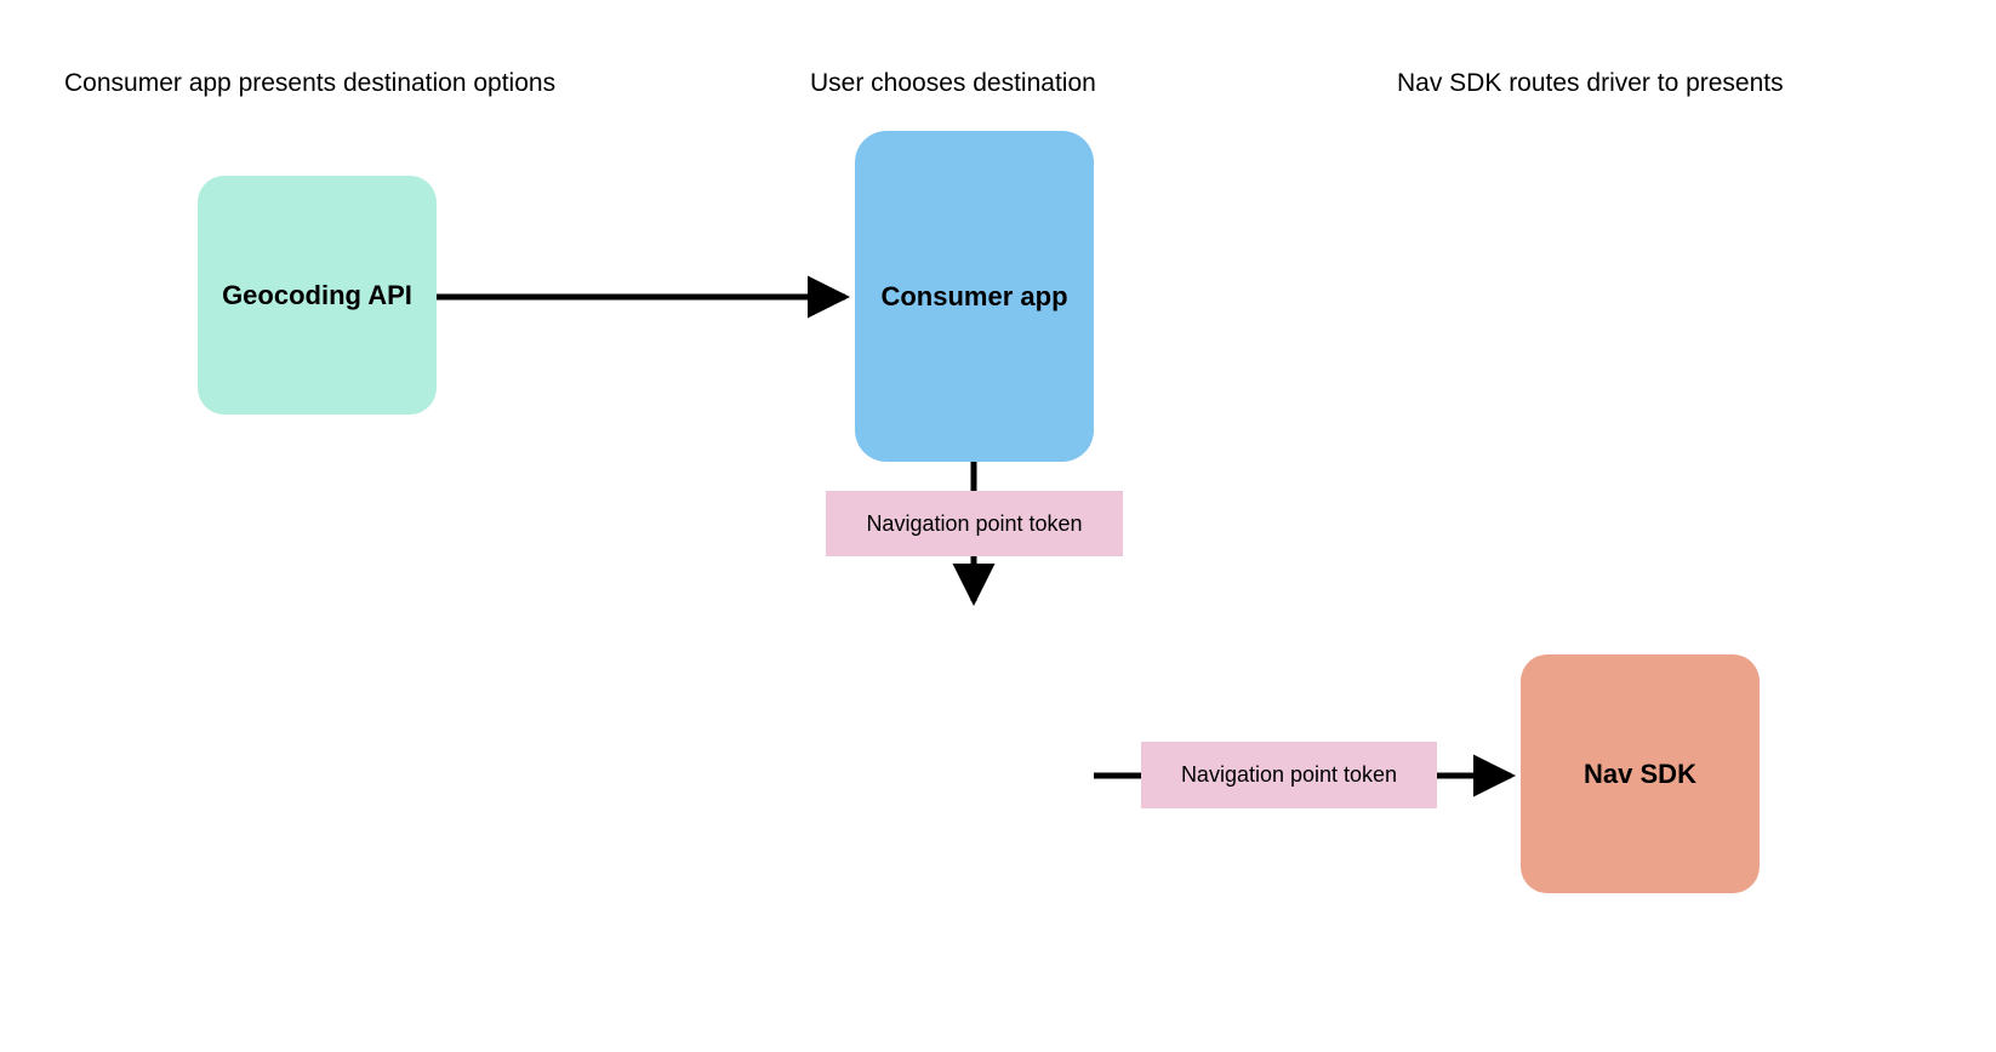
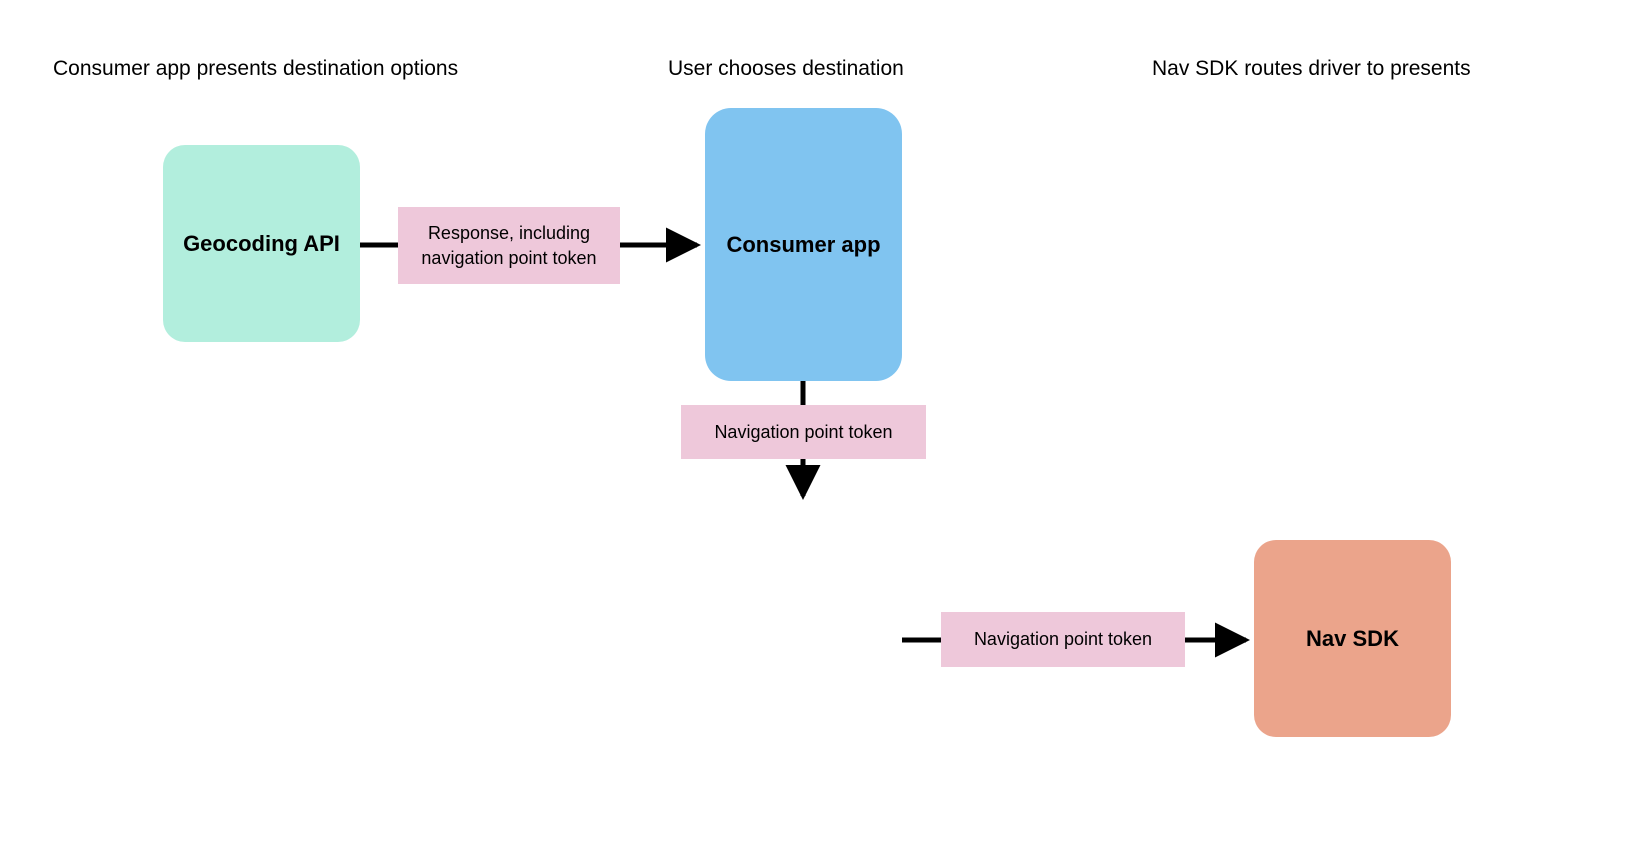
  Consumer app presents destination options
  User chooses destination
  Nav SDK routes driver to presents
  Geocoding API
  Consumer app
  Nav SDK
+ Response, including navigation point token
  Navigation point token
  Navigation point token
